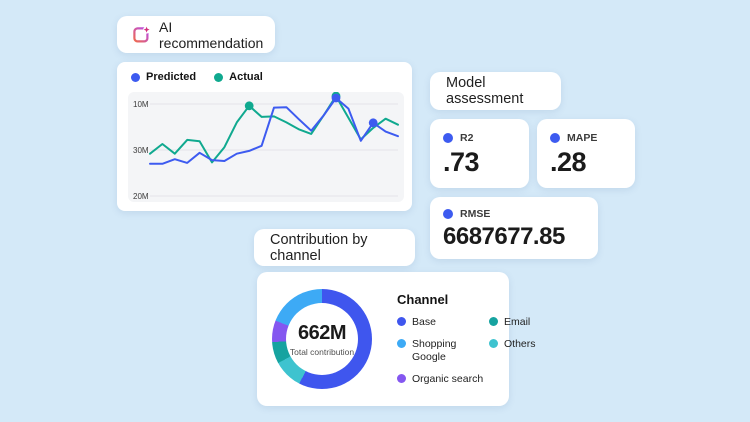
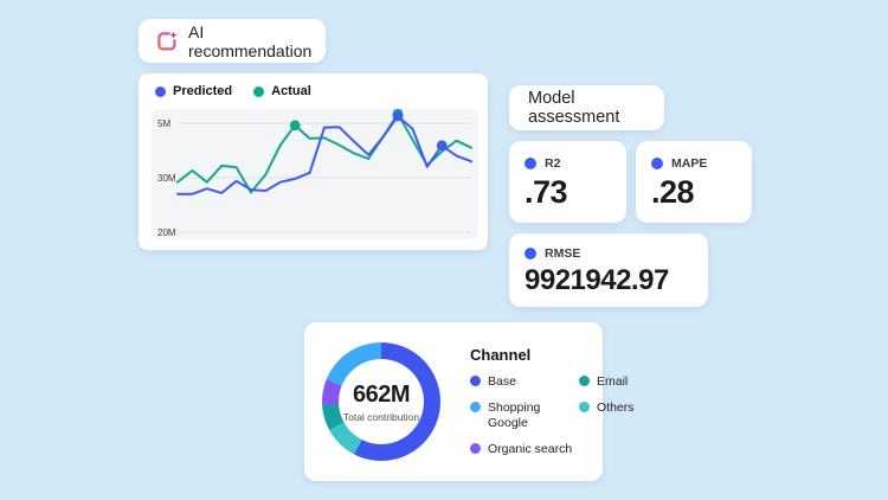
  AI recommendation
  Predicted
  Actual
- 10M
+ 5M
  30M
  20M
  Model assessment
  R2
  .73
  MAPE
  .28
  RMSE
- 6687677.85
+ 9921942.97
- Contribution by channel
  662M
  Total contribution
  Channel
  Base
  Email
  Shopping Google
  Others
  Organic search
